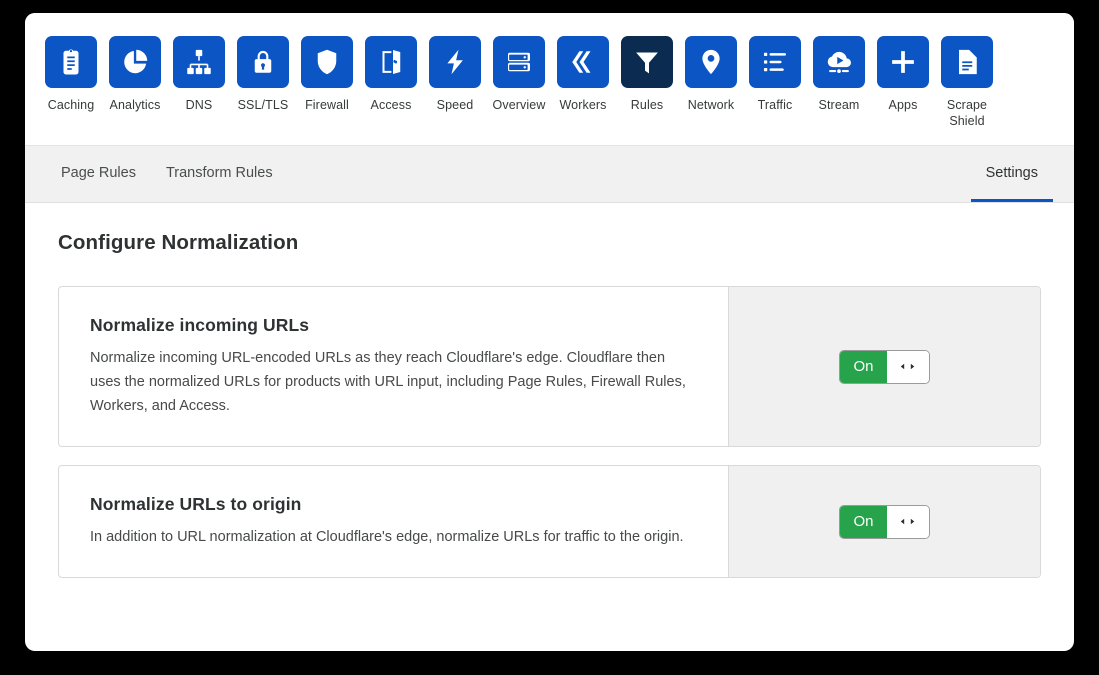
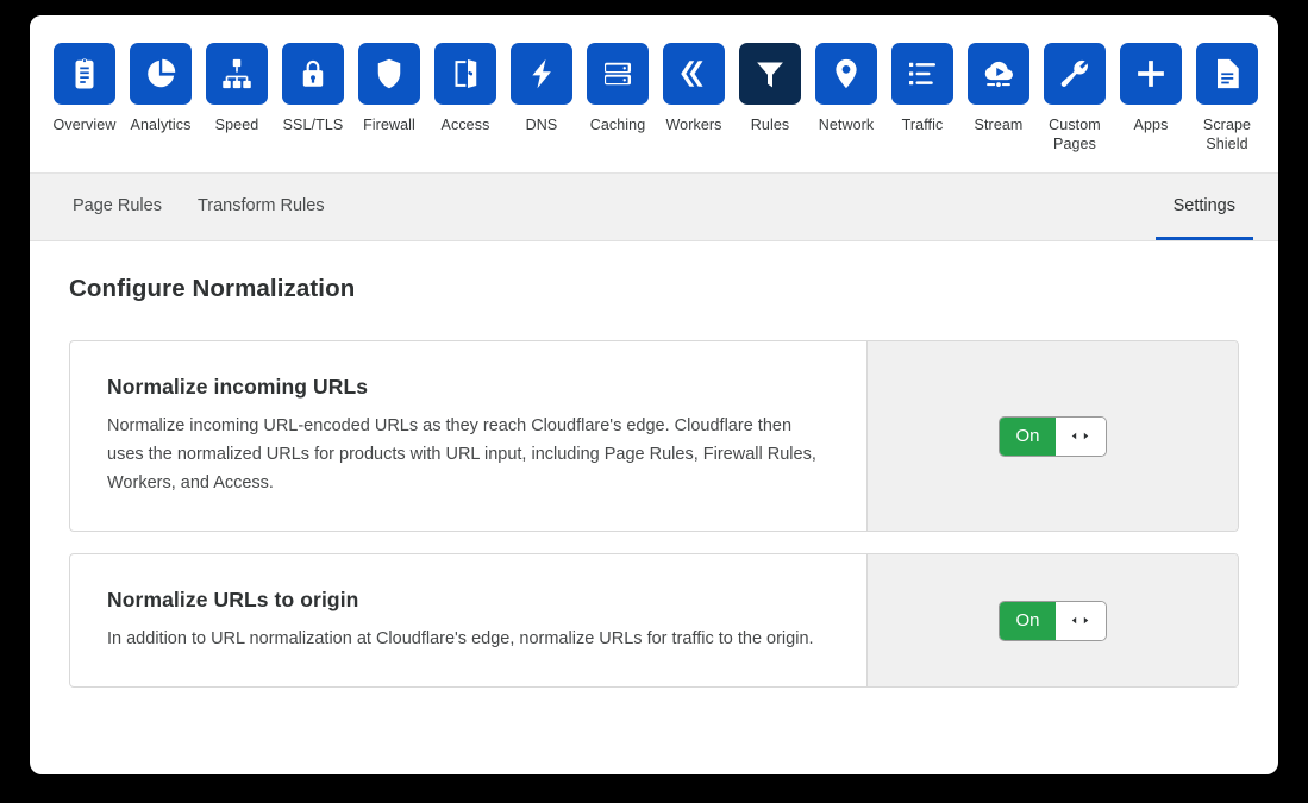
- Caching
+ Overview
  Analytics
- DNS
+ Speed
  SSL/TLS
  Firewall
  Access
- Speed
+ DNS
- Overview
+ Caching
  Workers
  Rules
  Network
  Traffic
  Stream
+ Custom Pages
  Apps
  Scrape Shield
  Page Rules
  Transform Rules
  Settings
  Configure Normalization
  Normalize incoming URLs
  Normalize incoming URL-encoded URLs as they reach Cloudflare's edge. Cloudflare then uses the normalized URLs for products with URL input, including Page Rules, Firewall Rules, Workers, and Access.
  On
  Normalize URLs to origin
  In addition to URL normalization at Cloudflare's edge, normalize URLs for traffic to the origin.
  On
